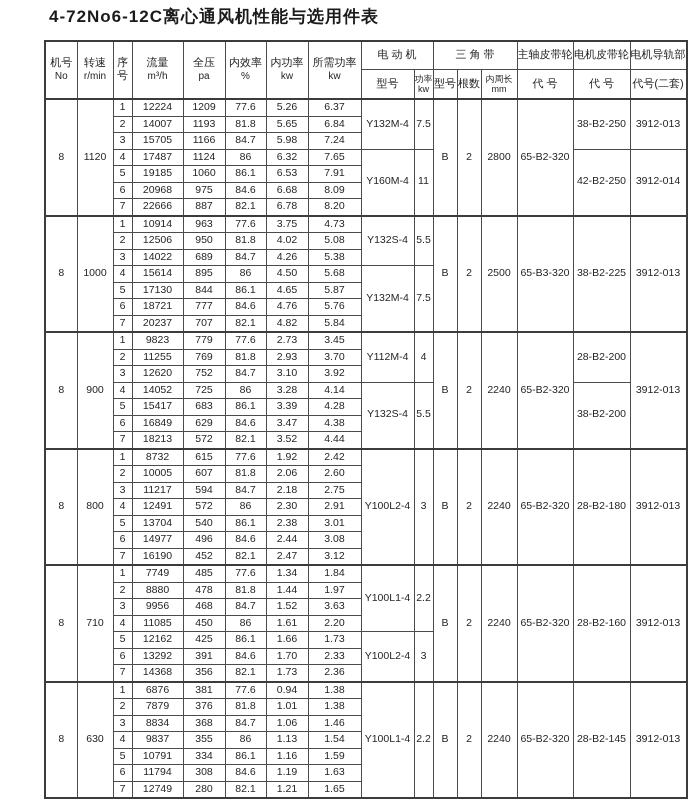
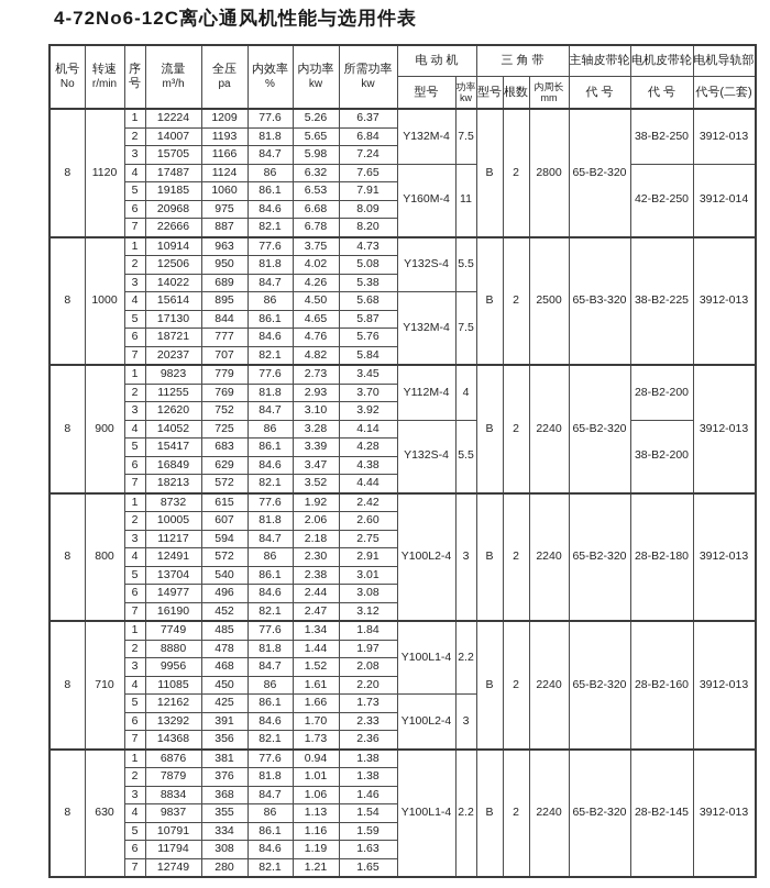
  4-72No6-12C离心通风机性能与选用件表
  机号 No	转速 r/min	序 号	流量 m³/h	全压 pa	内效率 %	内功率 kw	所需功率 kw	电 动 机	三 角 带	主轴皮带轮	电机皮带轮	电机导轨部
  型号	功率 kw	型号	根数	内周长 mm	代 号	代 号	代号(二套)
  8	1120	1	12224	1209	77.6	5.26	6.37	Y132M-4	7.5	B	2	2800	65-B2-320	38-B2-250	3912-013
  2	14007	1193	81.8	5.65	6.84
  3	15705	1166	84.7	5.98	7.24
  4	17487	1124	86	6.32	7.65	Y160M-4	11	42-B2-250	3912-014
  5	19185	1060	86.1	6.53	7.91
  6	20968	975	84.6	6.68	8.09
  7	22666	887	82.1	6.78	8.20
  8	1000	1	10914	963	77.6	3.75	4.73	Y132S-4	5.5	B	2	2500	65-B3-320	38-B2-225	3912-013
  2	12506	950	81.8	4.02	5.08
  3	14022	689	84.7	4.26	5.38
  4	15614	895	86	4.50	5.68	Y132M-4	7.5
  5	17130	844	86.1	4.65	5.87
  6	18721	777	84.6	4.76	5.76
  7	20237	707	82.1	4.82	5.84
  8	900	1	9823	779	77.6	2.73	3.45	Y112M-4	4	B	2	2240	65-B2-320	28-B2-200	3912-013
  2	11255	769	81.8	2.93	3.70
  3	12620	752	84.7	3.10	3.92
  4	14052	725	86	3.28	4.14	Y132S-4	5.5	38-B2-200
  5	15417	683	86.1	3.39	4.28
  6	16849	629	84.6	3.47	4.38
  7	18213	572	82.1	3.52	4.44
  8	800	1	8732	615	77.6	1.92	2.42	Y100L2-4	3	B	2	2240	65-B2-320	28-B2-180	3912-013
  2	10005	607	81.8	2.06	2.60
  3	11217	594	84.7	2.18	2.75
  4	12491	572	86	2.30	2.91
  5	13704	540	86.1	2.38	3.01
  6	14977	496	84.6	2.44	3.08
  7	16190	452	82.1	2.47	3.12
  8	710	1	7749	485	77.6	1.34	1.84	Y100L1-4	2.2	B	2	2240	65-B2-320	28-B2-160	3912-013
  2	8880	478	81.8	1.44	1.97
- 3	9956	468	84.7	1.52	3.63
+ 3	9956	468	84.7	1.52	2.08
  4	11085	450	86	1.61	2.20
  5	12162	425	86.1	1.66	1.73	Y100L2-4	3
  6	13292	391	84.6	1.70	2.33
  7	14368	356	82.1	1.73	2.36
  8	630	1	6876	381	77.6	0.94	1.38	Y100L1-4	2.2	B	2	2240	65-B2-320	28-B2-145	3912-013
  2	7879	376	81.8	1.01	1.38
  3	8834	368	84.7	1.06	1.46
  4	9837	355	86	1.13	1.54
  5	10791	334	86.1	1.16	1.59
  6	11794	308	84.6	1.19	1.63
  7	12749	280	82.1	1.21	1.65
